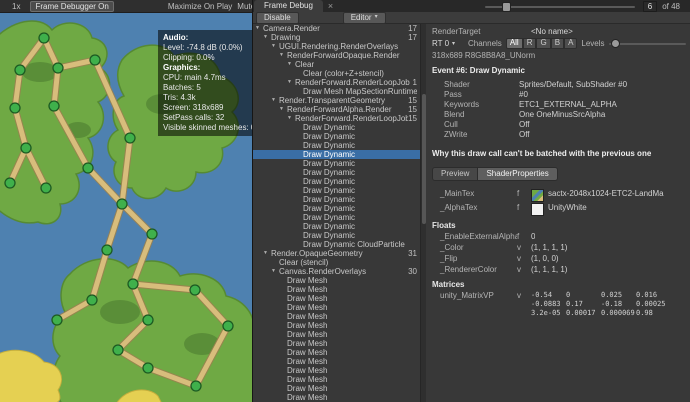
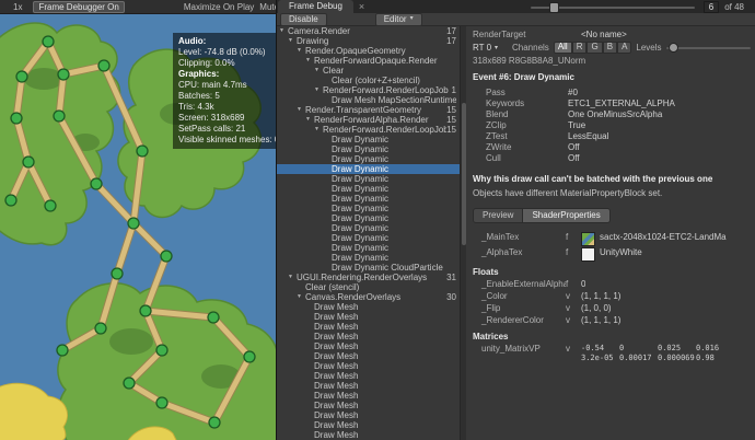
  1x
  Frame Debugger On
  Maximize On Play
  Audio:
  Level: -74.8 dB (0.0%)
  Clipping: 0.0%
  Graphics:
  CPU: main 4.7ms
  Batches: 5
  Tris: 4.3k
  Screen: 318x689
- SetPass calls: 32
+ SetPass calls: 21
  Visible skinned meshes:
  Frame Debug
  ×
  6
  of 48
  Disable
  Editor
  Camera.Render
  17
  Drawing
  17
- UGUI.Rendering.RenderOverlays
+ Render.OpaqueGeometry
  RenderForwardOpaque.Render
  Clear
  Clear (color+Z+stencil)
  RenderForward.RenderLoopJob
  1
  Draw Mesh MapSectionRuntime
  Render.TransparentGeometry
  15
  RenderForwardAlpha.Render
  15
  RenderForward.RenderLoopJob
  15
  Draw Dynamic
  Draw Dynamic
  Draw Dynamic
  Draw Dynamic
  Draw Dynamic
  Draw Dynamic
  Draw Dynamic
  Draw Dynamic
  Draw Dynamic
  Draw Dynamic
  Draw Dynamic
  Draw Dynamic
  Draw Dynamic
  Draw Dynamic CloudParticle
- Render.OpaqueGeometry
+ UGUI.Rendering.RenderOverlays
  31
  Clear (stencil)
  Canvas.RenderOverlays
  30
  Draw Mesh
  Draw Mesh
  Draw Mesh
  Draw Mesh
  Draw Mesh
  Draw Mesh
  Draw Mesh
  Draw Mesh
  Draw Mesh
  Draw Mesh
  Draw Mesh
  Draw Mesh
  Draw Mesh
  Draw Mesh
  RenderTarget
  <No name>
  RT 0
  Channels
  All
  R
  G
  B
  A
  Levels
  318x689 R8G8B8A8_UNorm
  Event #6: Draw Dynamic
- Shader
- Sprites/Default, SubShader #0
  Pass
  #0
  Keywords
  ETC1_EXTERNAL_ALPHA
  Blend
  One OneMinusSrcAlpha
+ ZClip
+ True
+ ZTest
+ LessEqual
- Cull
+ ZWrite
  Off
- ZWrite
+ Cull
  Off
  Why this draw call can't be batched with the previous one
+ Objects have different MaterialPropertyBlock set.
  Preview
  ShaderProperties
  _MainTex
  f
  sactx-2048x1024-ETC2-LandMa
  _AlphaTex
  f
  UnityWhite
  Floats
  _EnableExternalAlpha
  f
  0
  _Color
  v
  (1, 1, 1, 1)
  _Flip
  v
  (1, 0, 0)
  _RendererColor
  v
  (1, 1, 1, 1)
  Matrices
  unity_MatrixVP
  v
  -0.54 0 0.025 0.016
- -0.0883 0.17 -0.18 0.00025
  3.2e-05 0.00017 0.000069 0.98
